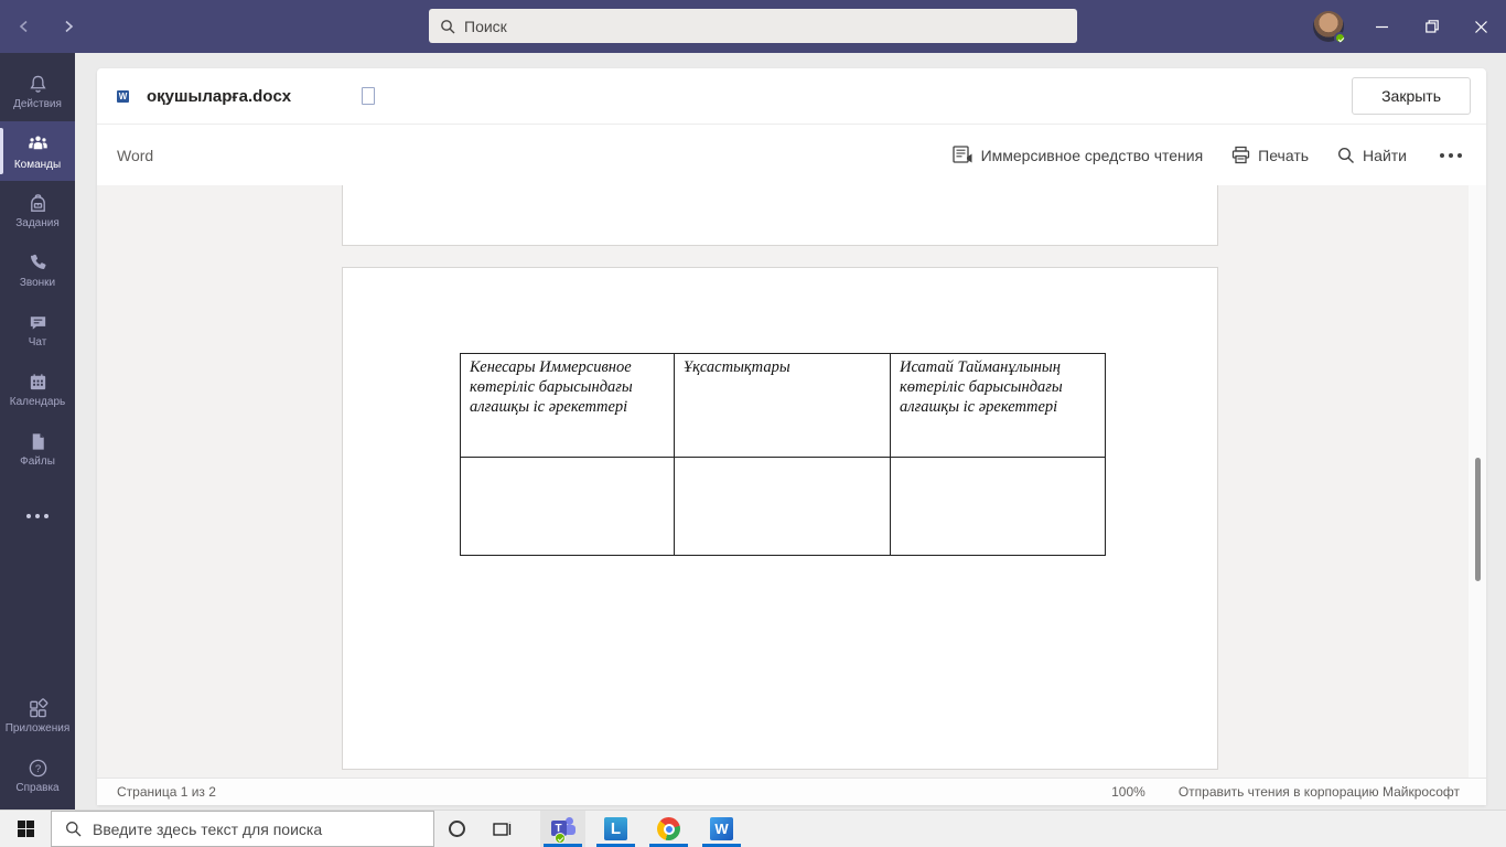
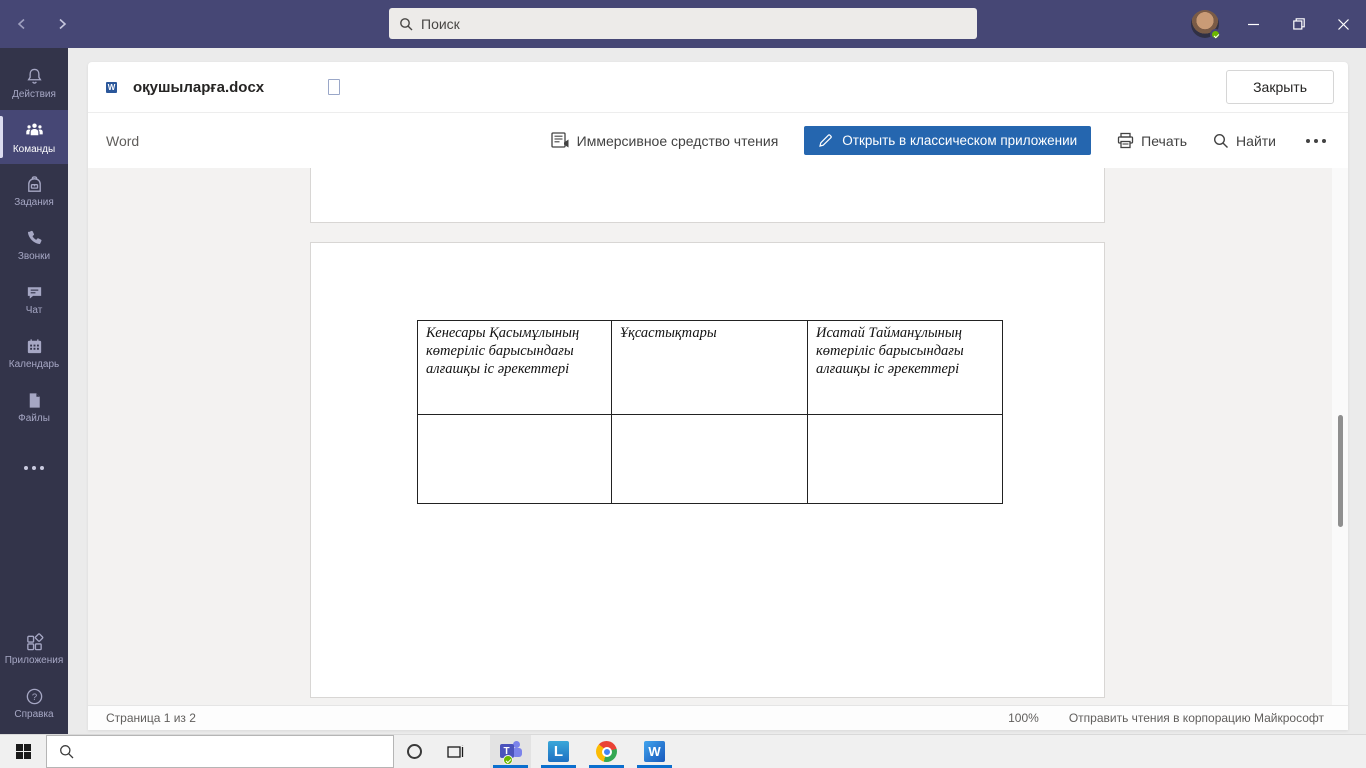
  Поиск
  Действия
  Команды
  Задания
  Звонки
  Чат
  Календарь
  Файлы
  Приложения
  ?
  Справка
  W
  оқушыларға.docx
  Закрыть
  Word
  Иммерсивное средство чтения
+ Открыть в классическом приложении
  Печать
  Найти
- Кенесары Иммерсивное көтеріліс барысындағы алғашқы іс әрекеттері
+ Кенесары Қасымұлының көтеріліс барысындағы алғашқы іс әрекеттері
  Ұқсастықтары
  Исатай Тайманұлының көтеріліс барысындағы алғашқы іс әрекеттері
  Страница 1 из 2
  100%
  Отправить чтения в корпорацию Майкрософт
- Введите здесь текст для поиска
  T
  L
  W
